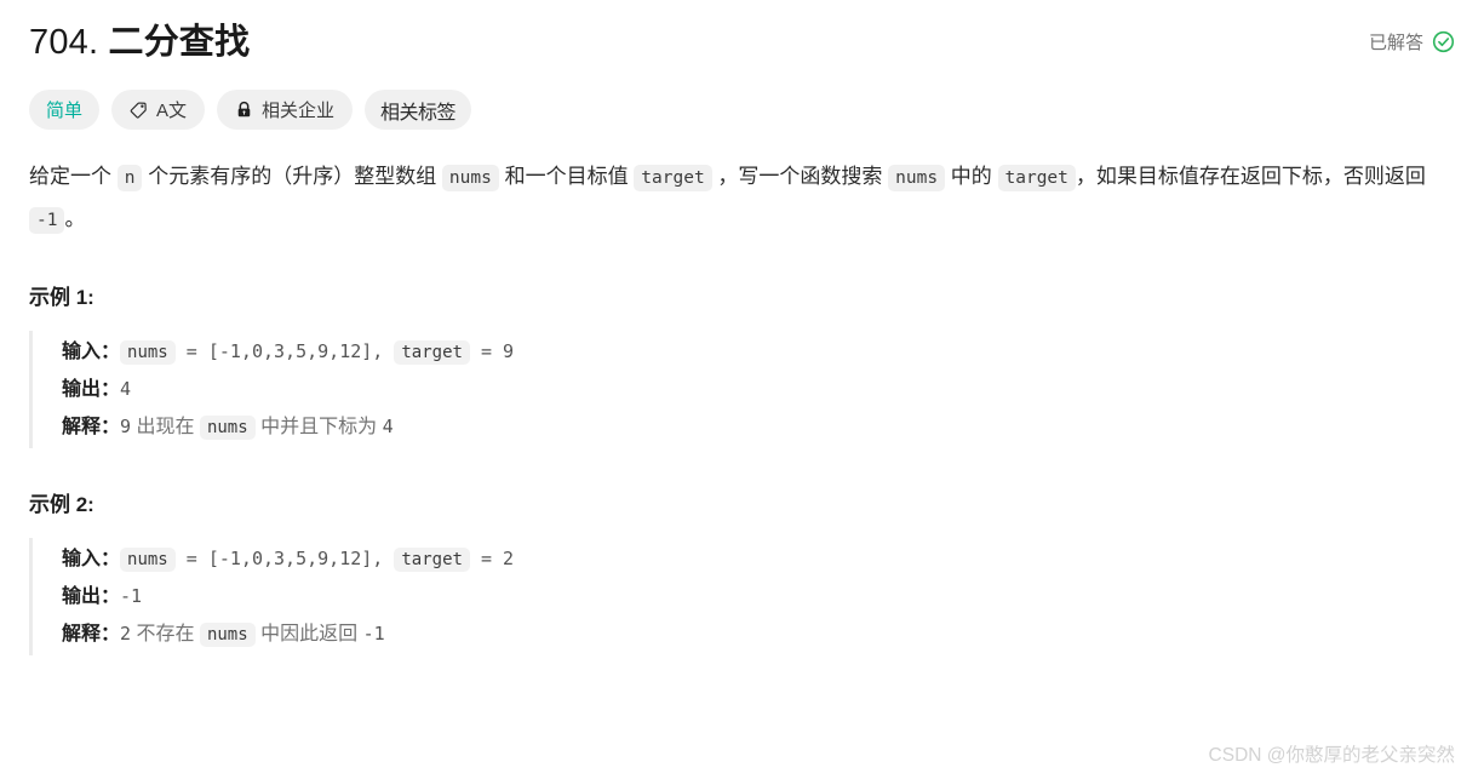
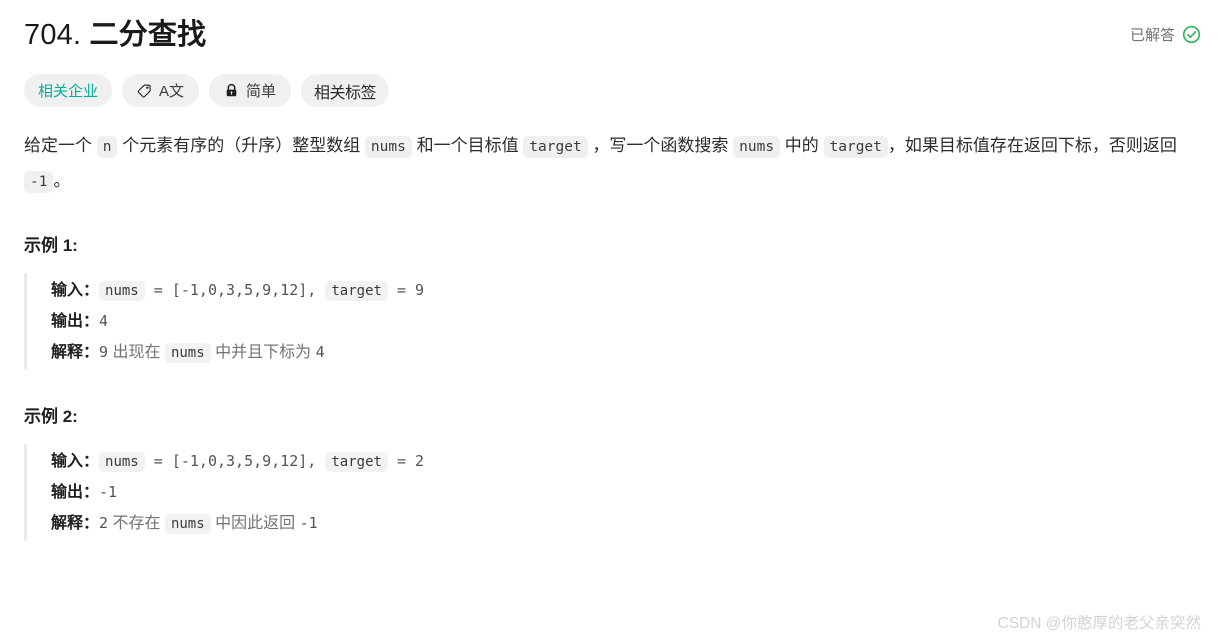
  704. 二分查找
  已解答
- 简单
+ 相关企业
  A文
- 相关企业
+ 简单
  相关标签
  给定一个 n 个元素有序的（升序）整型数组 nums 和一个目标值 target ，写一个函数搜索 nums 中的 target ，如果目标值存在返回下标，否则返回 -1 。
  示例 1:
  输入： nums = [-1,0,3,5,9,12], target = 9
  输出：4
  解释：9 出现在 nums 中并且下标为 4
  示例 2:
  输入： nums = [-1,0,3,5,9,12], target = 2
  输出：-1
  解释：2 不存在 nums 中因此返回 -1
  CSDN @你憨厚的老父亲突然
